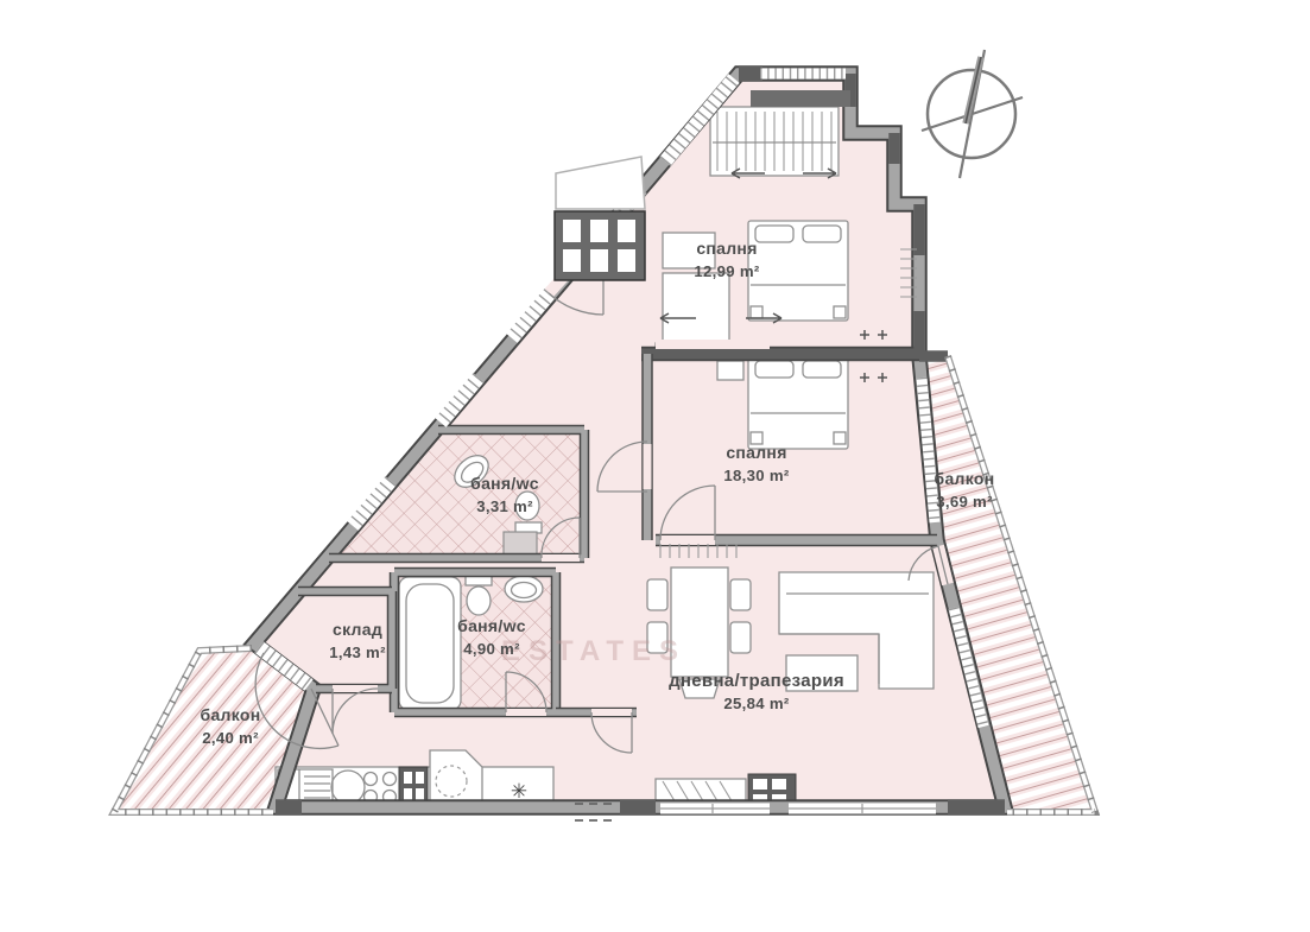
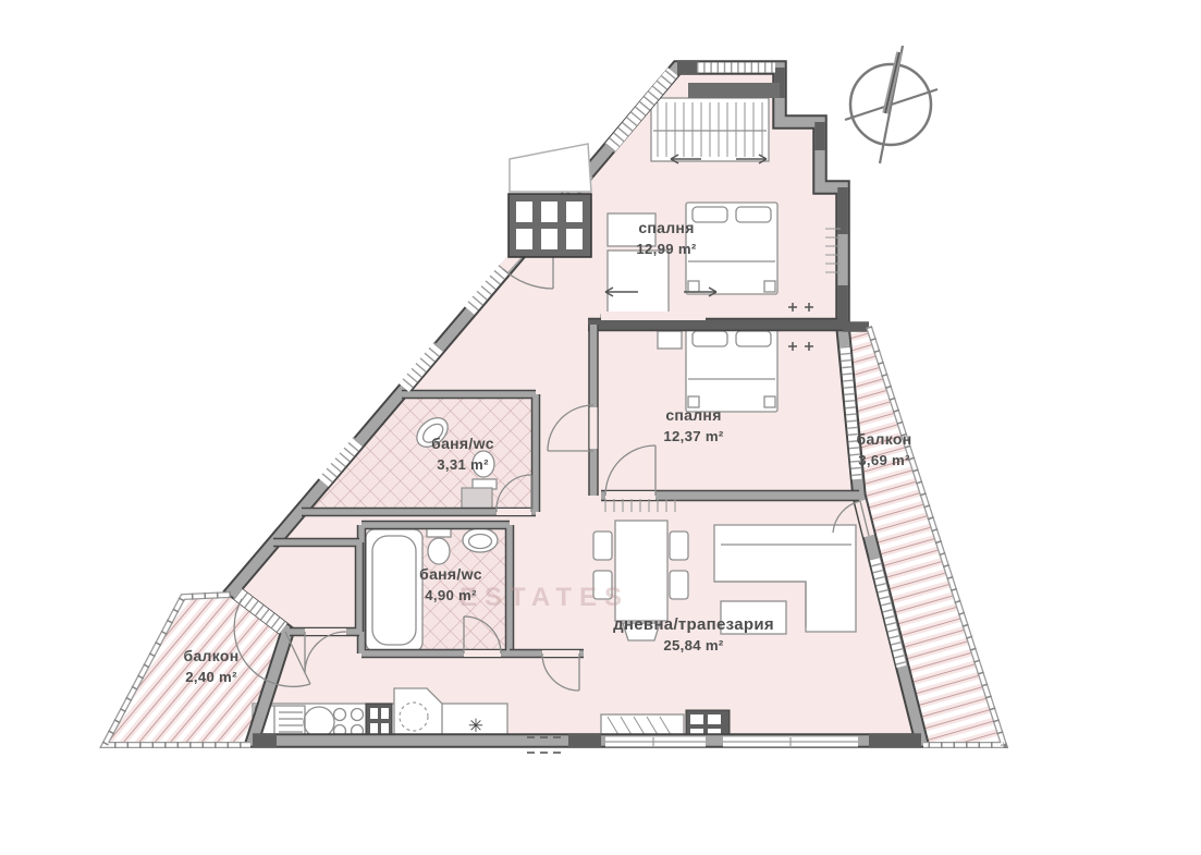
  ✳
  спалня
  12,99 m²
  спалня
- 18,30 m²
+ 12,37 m²
  баня/wc
  3,31 m²
  баня/wc
  4,90 m²
- склад
- 1,43 m²
  дневна/трапезария
  25,84 m²
  балкон
  2,40 m²
  балкон
  3,69 m²
  ESTATES
